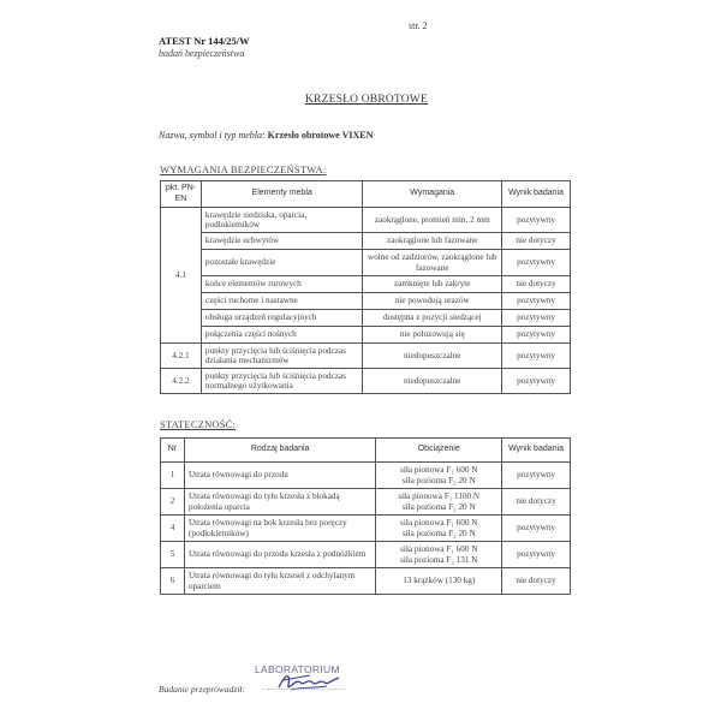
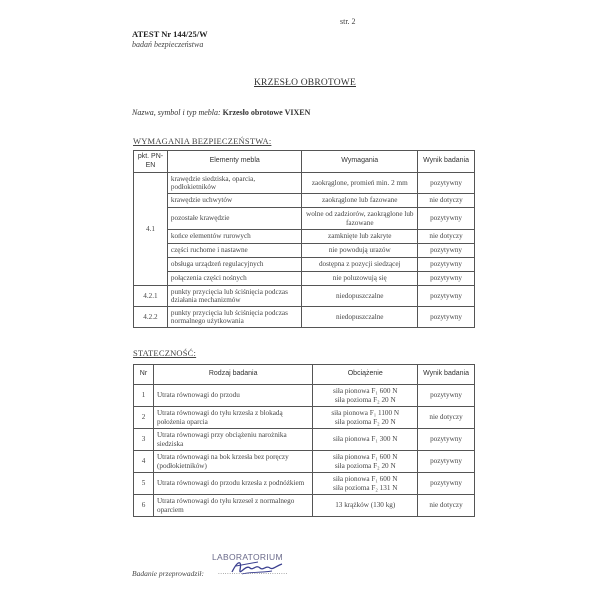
  str. 2
  ATEST Nr 144/25/W
  badań bezpieczeństwa
  KRZESŁO OBROTOWE
  Nazwa, symbol i typ mebla: Krzesło obrotowe VIXEN
  WYMAGANIA BEZPIECZEŃSTWA:
  4.1	krawędzie siedziska, oparcia, podłokietników	zaokrąglone, promień min. 2 mm	pozytywny
  krawędzie uchwytów	zaokrąglone lub fazowane	nie dotyczy
  pozostałe krawędzie	wolne od zadziorów, zaokrąglone lub fazowane	pozytywny
  końce elementów rurowych	zamknięte lub zakryte	nie dotyczy
  części ruchome i nastawne	nie powodują urazów	pozytywny
  obsługa urządzeń regulacyjnych	dostępna z pozycji siedzącej	pozytywny
  połączenia części nośnych	nie poluzowują się	pozytywny
  4.2.1	punkty przycięcia lub ściśnięcia podczas działania mechanizmów	niedopuszczalne	pozytywny
  4.2.2	punkty przycięcia lub ściśnięcia podczas normalnego użytkowania	niedopuszczalne	pozytywny
  STATECZNOŚĆ:
  1	Utrata równowagi do przodu	siła pionowa F₁ 600 Nsiła pozioma F₂ 20 N	pozytywny
  2	Utrata równowagi do tyłu krzesła z blokadą położenia oparcia	siła pionowa F₁ 1100 Nsiła pozioma F₂ 20 N	nie dotyczy
+ 3	Utrata równowagi przy obciążeniu narożnika siedziska	siła pionowa F₁ 300 N	pozytywny
  4	Utrata równowagi na bok krzesła bez poręczy (podłokietników)	siła pionowa F₁ 600 Nsiła pozioma F₂ 20 N	pozytywny
  5	Utrata równowagi do przodu krzesła z podnóżkiem	siła pionowa F₁ 600 Nsiła pozioma F₂ 131 N	pozytywny
- 6	Utrata równowagi do tyłu krzeseł z odchylanym oparciem	13 krążków (130 kg)	nie dotyczy
+ 6	Utrata równowagi do tyłu krzeseł z normalnego oparciem	13 krążków (130 kg)	nie dotyczy
  LABORATORIUM
  Badanie przeprowadził:
  ........................
